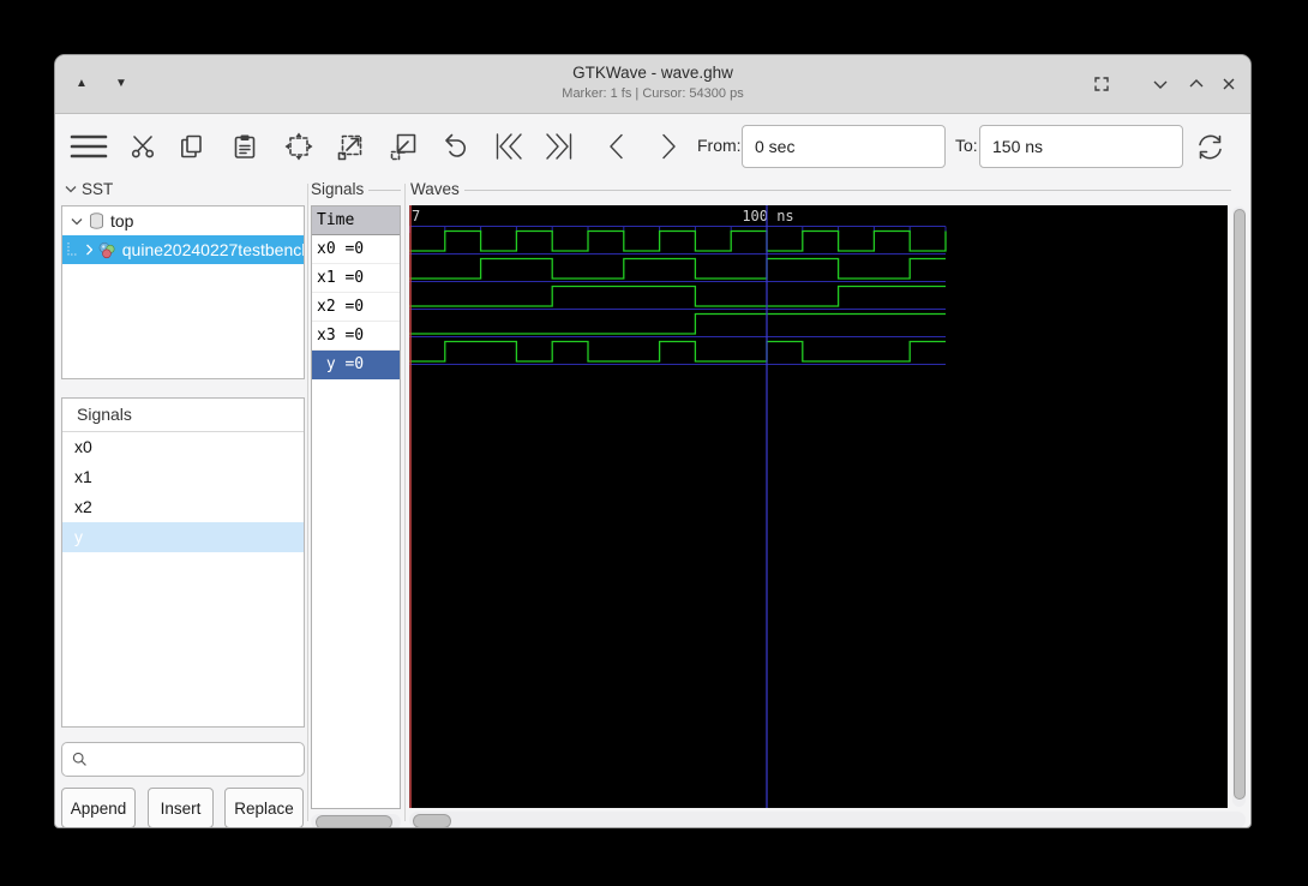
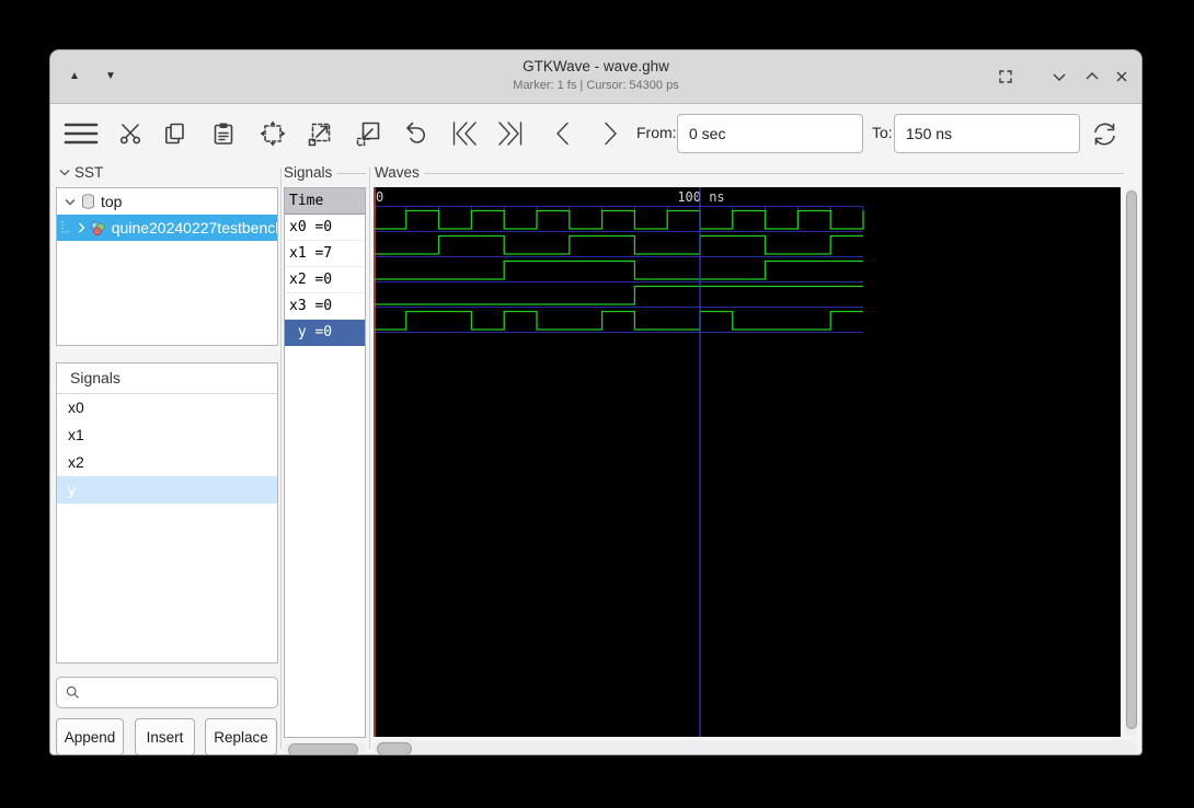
  ▲
  ▼
  GTKWave - wave.ghw
  Marker: 1 fs | Cursor: 54300 ps
  From:
  0 sec
  To:
  150 ns
  SST
  top
  quine20240227testbenc
  Signals
  x0
  x1
  x2
  y
  Append
  Insert
  Replace
  Signals
  Time
  x0 =0
- x1 =0
+ x1 =7
  x2 =0
  x3 =0
  y =0
  Waves
- 7
+ 0
  100 ns
